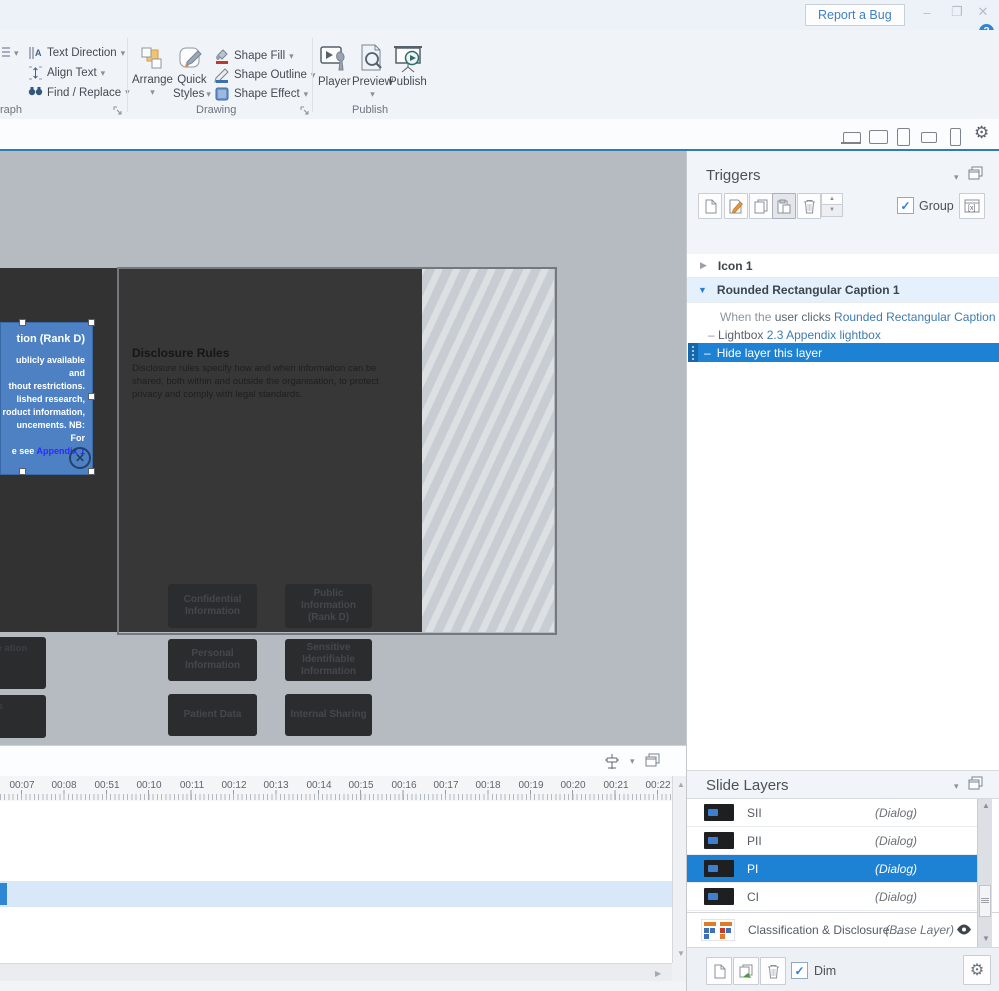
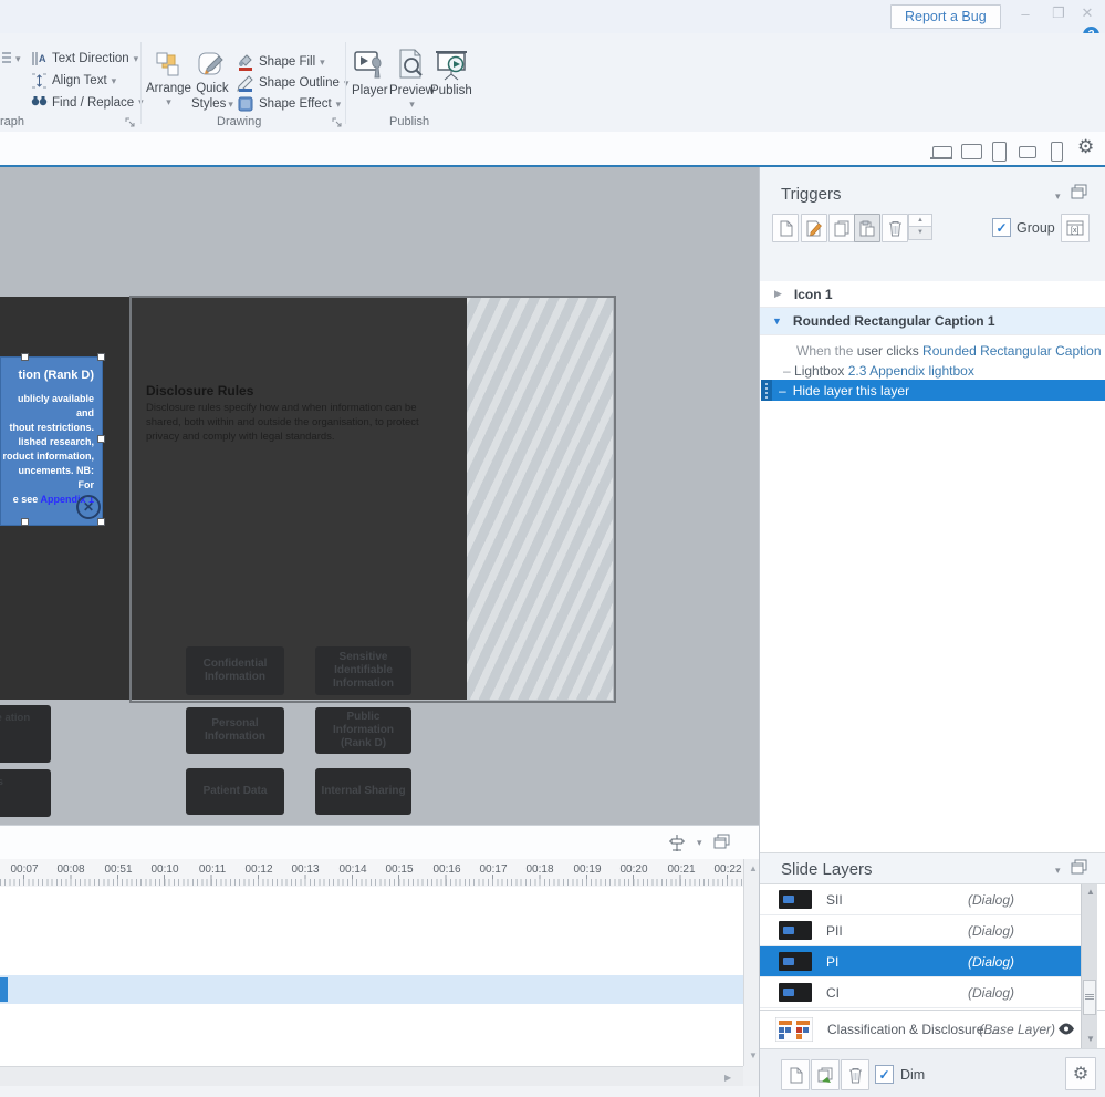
  Report a Bug
  –
  ❐
  ✕
  ▾
  A
  Text Direction
  ▾
  Align Text
  ▾
  Find / Replace
  raph
  Arrange
  ▾
  Quick
  Styles
  ▾
  Shape Fill
  ▾
  Shape Outline
  ▾
  Shape Effect
  ▾
  Drawing
  Player
  Preview
  ▾
  Publish
  Publish
  ⚙
  Disclosure Rules
  Disclosure rules specify how and when information can be shared, both within and outside the organisation, to protect privacy and comply with legal standards.
  Confidential Information
- Public Information (Rank D)
+ Sensitive Identifiable Information
  Personal Information
- Sensitive Identifiable Information
+ Public Information (Rank D)
  Patient Data
  Internal Sharing
  tion (Rank D)
  ublicly available and
  thout restrictions.
  lished research,
  roduct information,
  uncements. NB: For
  e see Appendix 1
  ✕
  ▾
  00:07
  00:08
  00:51
  00:10
  00:11
  00:12
  00:13
  00:14
  00:15
  00:16
  00:17
  00:18
  00:19
  00:20
  00:21
  00:22
  ▲
  ▼
  ▶
  Triggers
  ▾
  ✓
  Group
  ▶
  Icon 1
  ▼
  Rounded Rectangular Caption 1
  When the user clicks Rounded Rectangular Caption
  – Lightbox 2.3 Appendix lightbox
  –
  Hide layer this layer
  Slide Layers
  ▾
  SII
  (Dialog)
  PII
  (Dialog)
  PI
  (Dialog)
  CI
  (Dialog)
  Classification & Disclosure ...
  (Base Layer)
  ▲
  ▼
  ✓
  Dim
  ⚙
